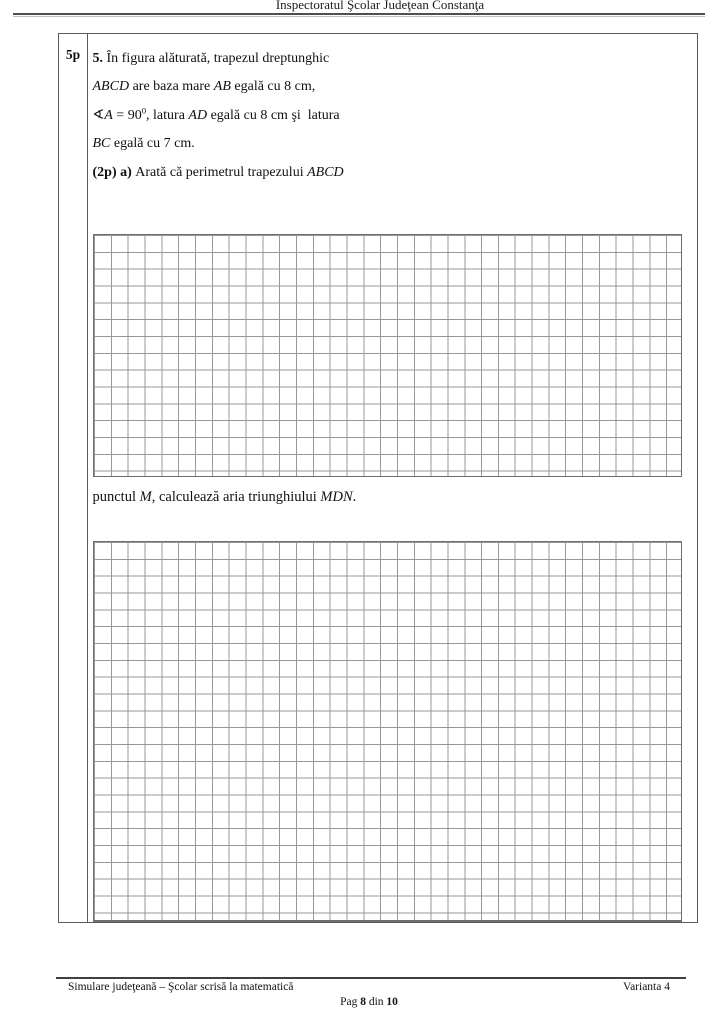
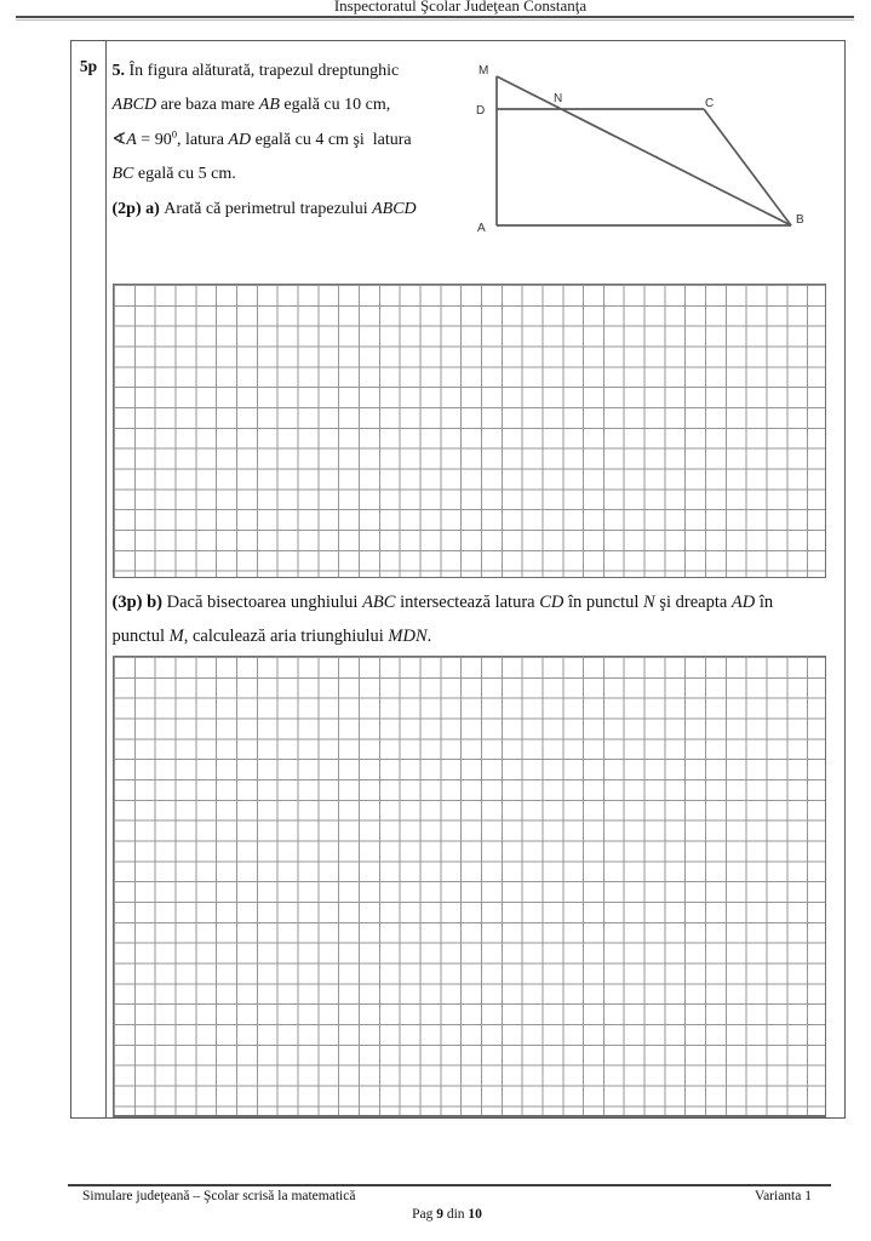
  Inspectoratul Şcolar Judeţean Constanţa
  5p
  5. În figura alăturată, trapezul dreptunghic
- ABCD are baza mare AB egală cu 8 cm,
+ ABCD are baza mare AB egală cu 10 cm,
- ∢A = 900, latura AD egală cu 8 cm şi latura
+ ∢A = 900, latura AD egală cu 4 cm şi latura
- BC egală cu 7 cm.
+ BC egală cu 5 cm.
  (2p) a) Arată că perimetrul trapezului ABCD
+ M
+ N
+ D
+ C
+ A
+ B
+ (3p) b) Dacă bisectoarea unghiului ABC intersectează latura CD în punctul N şi dreapta AD în
  punctul M, calculează aria triunghiului MDN.
  Simulare judeţeană – Şcolar scrisă la matematică
- Varianta 4
+ Varianta 1
- Pag 8 din 10
+ Pag 9 din 10
